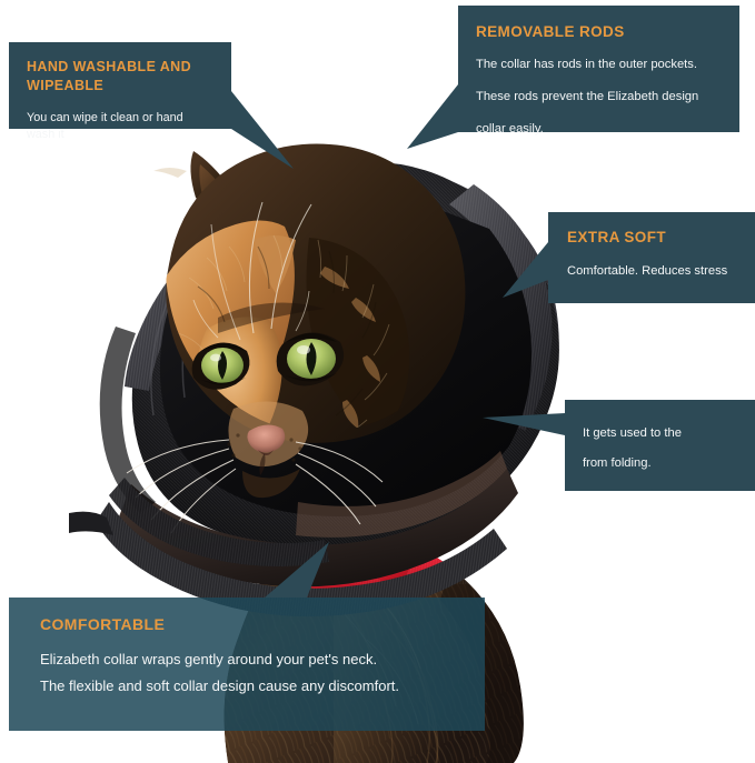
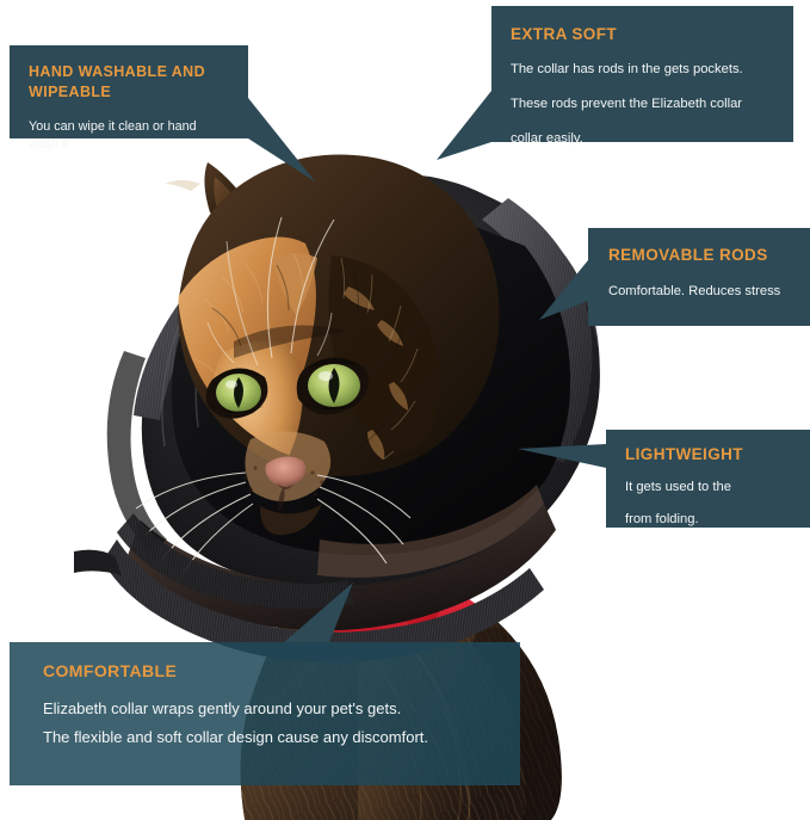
  HAND WASHABLE AND WIPEABLE
  You can wipe it clean or hand wash it
- REMOVABLE RODS
+ EXTRA SOFT
- The collar has rods in the outer pockets.
+ The collar has rods in the gets pockets.
- These rods prevent the Elizabeth design
+ These rods prevent the Elizabeth collar
  collar easily.
- EXTRA SOFT
+ REMOVABLE RODS
  Comfortable. Reduces stress
+ LIGHTWEIGHT
  It gets used to the
  from folding.
  COMFORTABLE
- Elizabeth collar wraps gently around your pet's neck.
+ Elizabeth collar wraps gently around your pet's gets.
  The flexible and soft collar design cause any discomfort.
